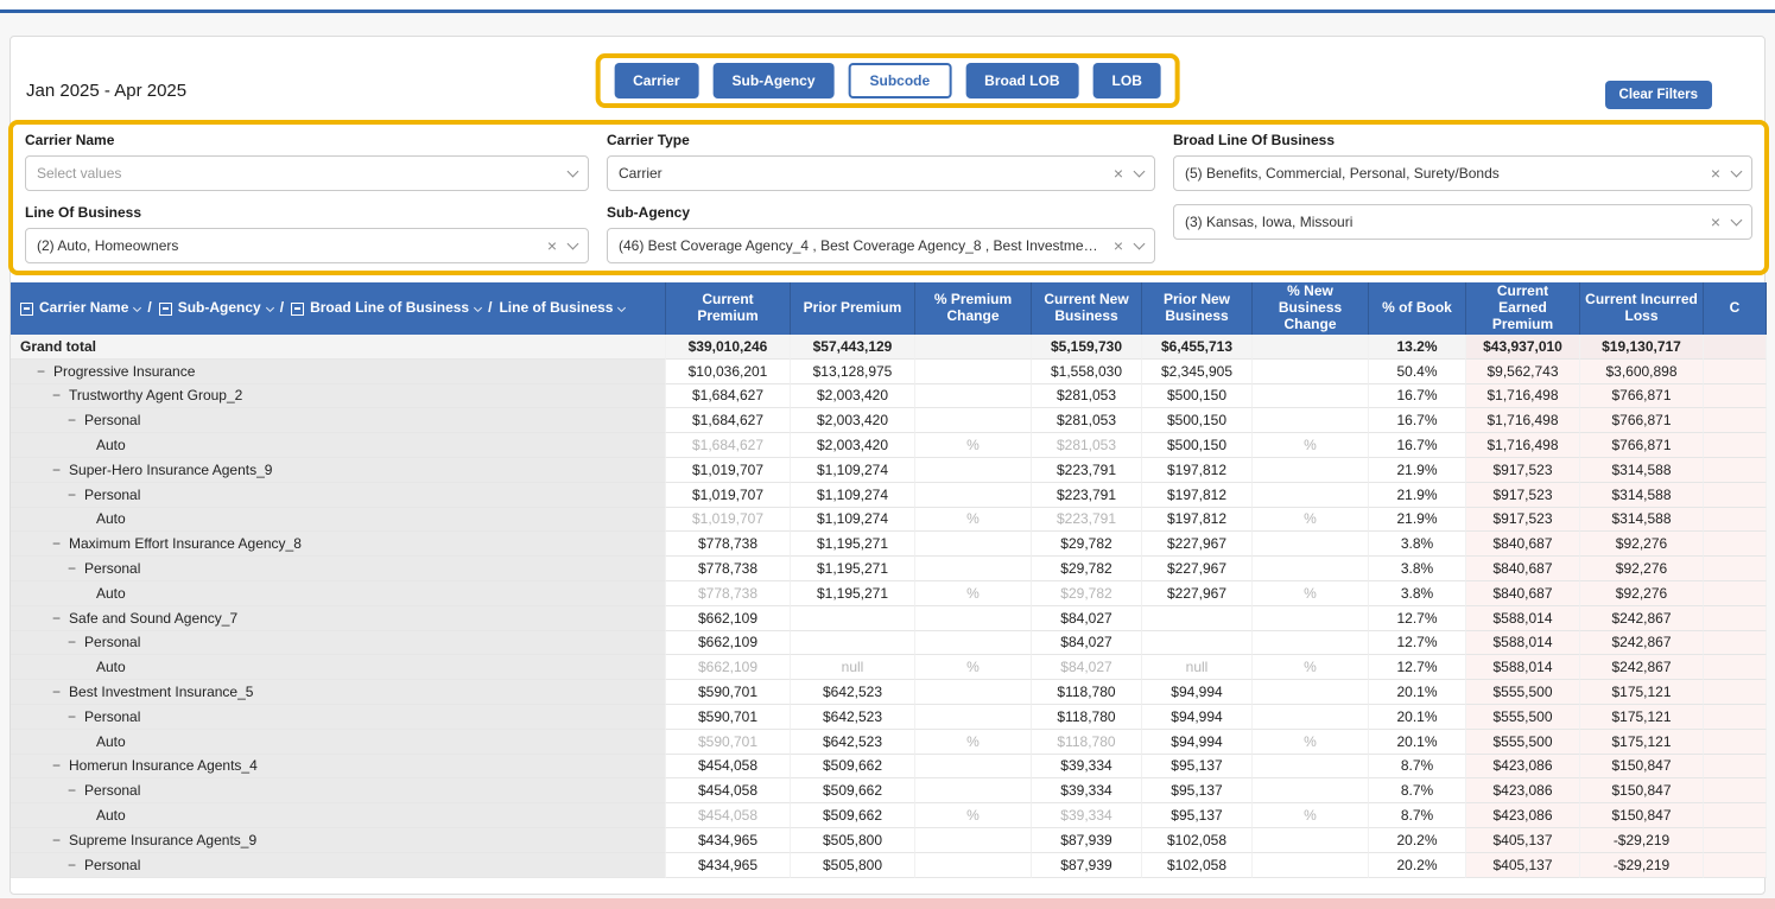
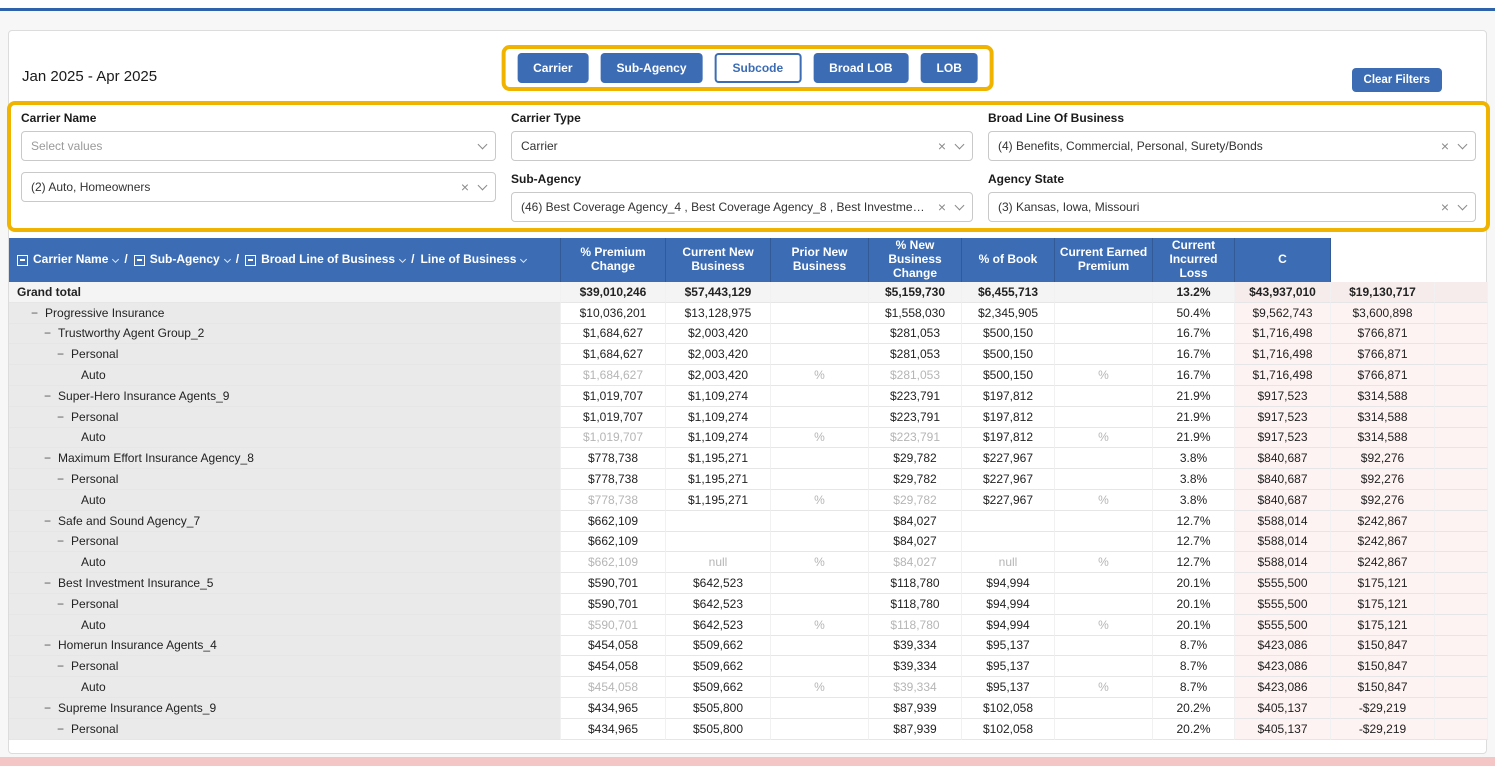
  Jan 2025 - Apr 2025
  Carrier
  Sub-Agency
  Subcode
  Broad LOB
  LOB
  Clear Filters
  Carrier Name
  Select values
  Carrier Type
  Carrier
  ×
  Broad Line Of Business
- (5) Benefits, Commercial, Personal, Surety/Bonds
+ (4) Benefits, Commercial, Personal, Surety/Bonds
  ×
- Line Of Business
  (2) Auto, Homeowners
  ×
  Sub-Agency
  (46) Best Coverage Agency_4 , Best Coverage Agency_8 , Best Investment I
  ×
+ Agency State
  (3) Kansas, Iowa, Missouri
  ×
  Carrier Name
  /
  Sub-Agency
  /
  Broad Line of Business
  /
  Line of Business
- Current Premium
- Prior Premium
  % Premium Change
  Current New Business
  Prior New Business
  % New Business Change
  % of Book
  Current Earned Premium
  Current Incurred Loss
  C
  Grand total
  $39,010,246
  $57,443,129
  $5,159,730
  $6,455,713
  13.2%
  $43,937,010
  $19,130,717
  −
  Progressive Insurance
  $10,036,201
  $13,128,975
  $1,558,030
  $2,345,905
  50.4%
  $9,562,743
  $3,600,898
  −
  Trustworthy Agent Group_2
  $1,684,627
  $2,003,420
  $281,053
  $500,150
  16.7%
  $1,716,498
  $766,871
  −
  Personal
  $1,684,627
  $2,003,420
  $281,053
  $500,150
  16.7%
  $1,716,498
  $766,871
  Auto
  $1,684,627
  $2,003,420
  %
  $281,053
  $500,150
  %
  16.7%
  $1,716,498
  $766,871
  −
  Super-Hero Insurance Agents_9
  $1,019,707
  $1,109,274
  $223,791
  $197,812
  21.9%
  $917,523
  $314,588
  −
  Personal
  $1,019,707
  $1,109,274
  $223,791
  $197,812
  21.9%
  $917,523
  $314,588
  Auto
  $1,019,707
  $1,109,274
  %
  $223,791
  $197,812
  %
  21.9%
  $917,523
  $314,588
  −
  Maximum Effort Insurance Agency_8
  $778,738
  $1,195,271
  $29,782
  $227,967
  3.8%
  $840,687
  $92,276
  −
  Personal
  $778,738
  $1,195,271
  $29,782
  $227,967
  3.8%
  $840,687
  $92,276
  Auto
  $778,738
  $1,195,271
  %
  $29,782
  $227,967
  %
  3.8%
  $840,687
  $92,276
  −
  Safe and Sound Agency_7
  $662,109
  $84,027
  12.7%
  $588,014
  $242,867
  −
  Personal
  $662,109
  $84,027
  12.7%
  $588,014
  $242,867
  Auto
  $662,109
  null
  %
  $84,027
  null
  %
  12.7%
  $588,014
  $242,867
  −
  Best Investment Insurance_5
  $590,701
  $642,523
  $118,780
  $94,994
  20.1%
  $555,500
  $175,121
  −
  Personal
  $590,701
  $642,523
  $118,780
  $94,994
  20.1%
  $555,500
  $175,121
  Auto
  $590,701
  $642,523
  %
  $118,780
  $94,994
  %
  20.1%
  $555,500
  $175,121
  −
  Homerun Insurance Agents_4
  $454,058
  $509,662
  $39,334
  $95,137
  8.7%
  $423,086
  $150,847
  −
  Personal
  $454,058
  $509,662
  $39,334
  $95,137
  8.7%
  $423,086
  $150,847
  Auto
  $454,058
  $509,662
  %
  $39,334
  $95,137
  %
  8.7%
  $423,086
  $150,847
  −
  Supreme Insurance Agents_9
  $434,965
  $505,800
  $87,939
  $102,058
  20.2%
  $405,137
  -$29,219
  −
  Personal
  $434,965
  $505,800
  $87,939
  $102,058
  20.2%
  $405,137
  -$29,219
